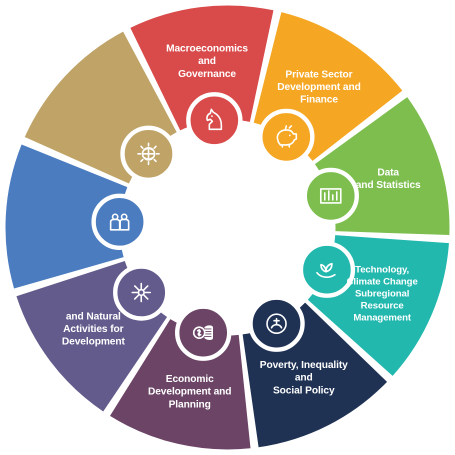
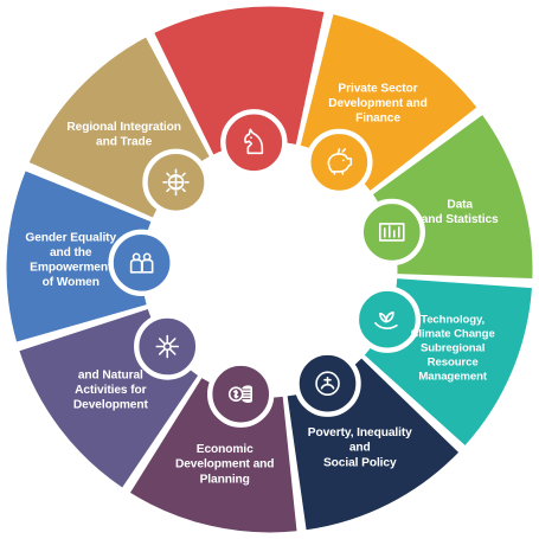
- Macroeconomics and Governance
  Private Sector Development and Finance
  Data and Statistics
  Technology, Climate Change Subregional Resource Management
  Poverty, Inequality and Social Policy
  Economic Development and Planning
  and Natural Activities for Development
+ Gender Equality and the Empowerment of Women
+ Regional Integration and Trade
